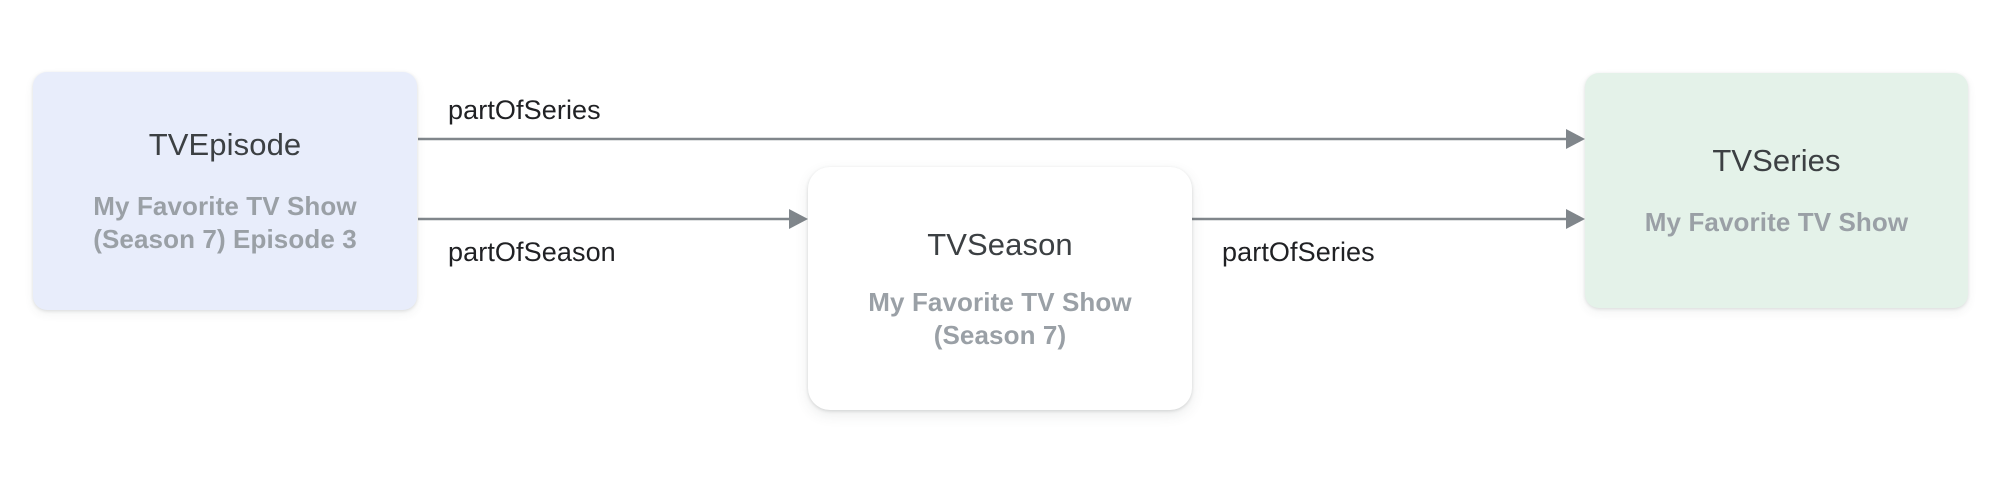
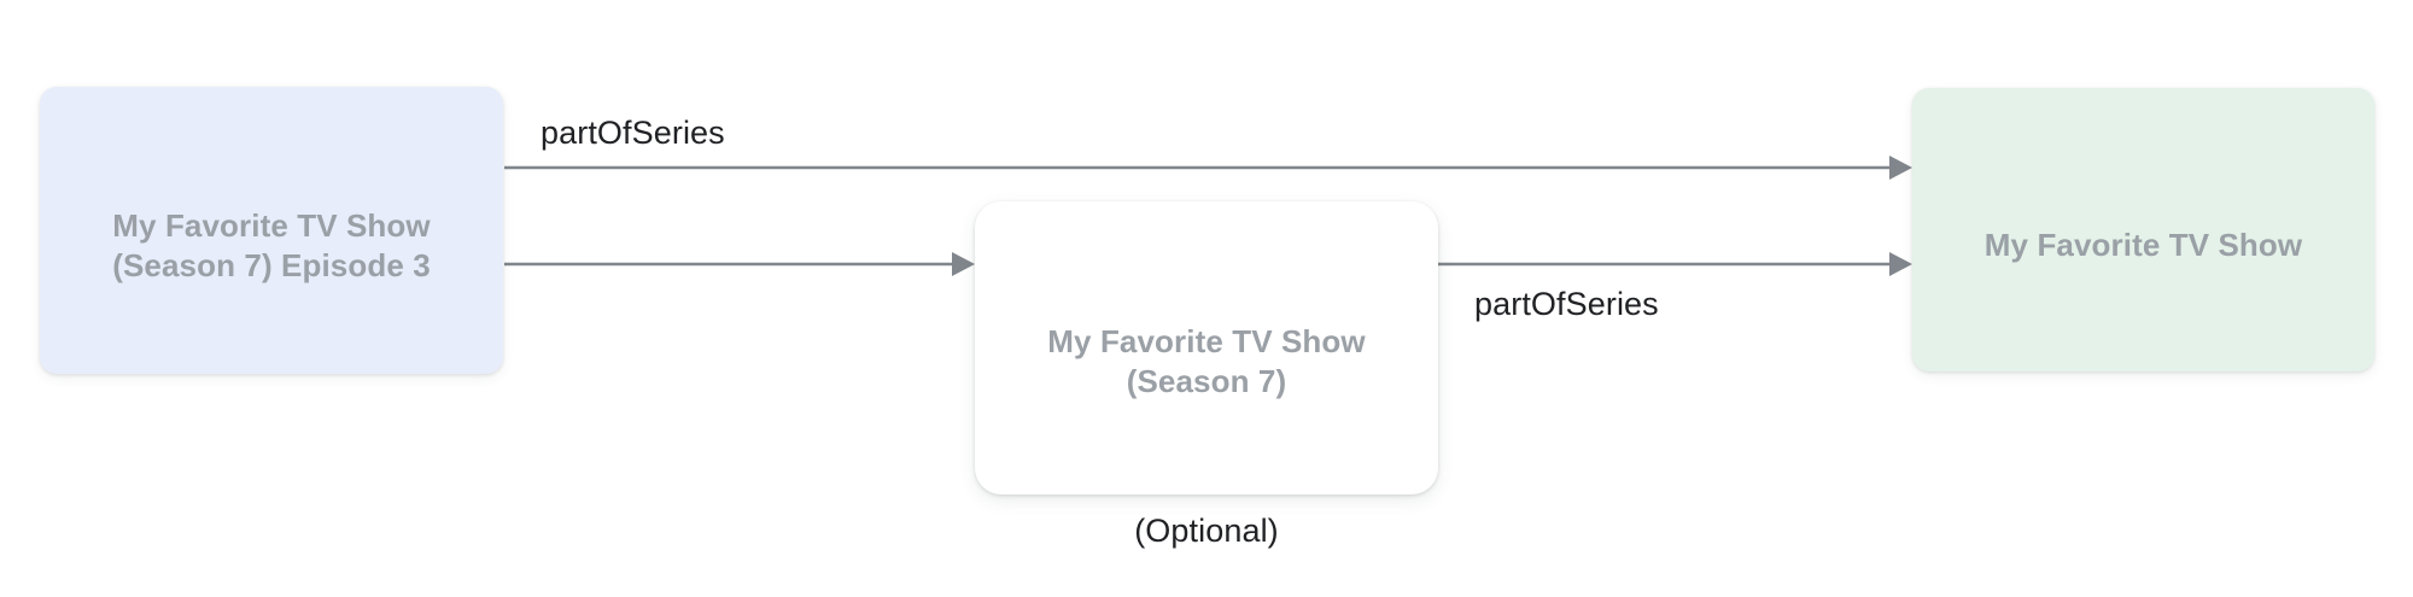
- TVEpisode
  My Favorite TV Show
  (Season 7) Episode 3
- TVSeason
  My Favorite TV Show
  (Season 7)
- TVSeries
  My Favorite TV Show
  partOfSeries
- partOfSeason
  partOfSeries
+ (Optional)
